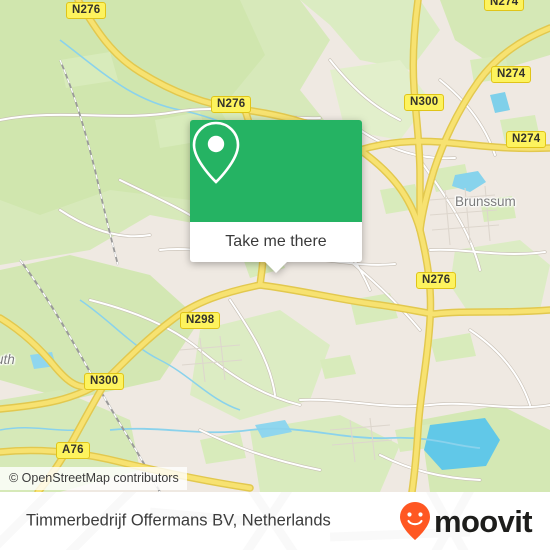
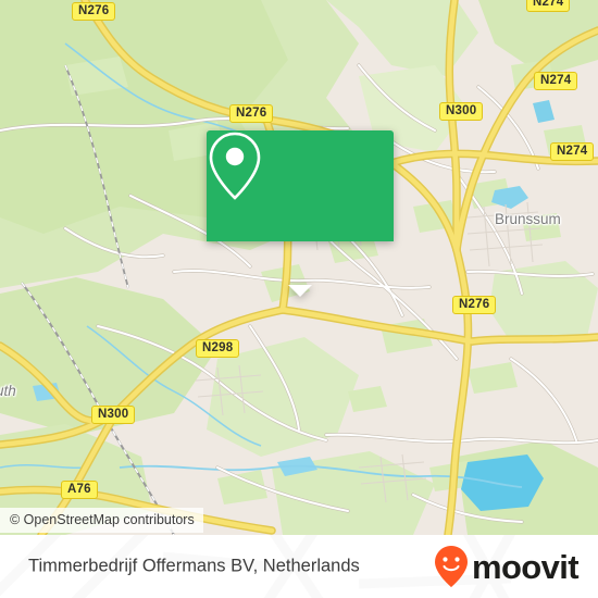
  N276
  N276
  N274
  N274
  N300
  N274
  N276
  N298
  N300
  A76
  Brunssum
- Take me there
  © OpenStreetMap contributors
  Timmerbedrijf Offermans BV, Netherlands
  moovit
